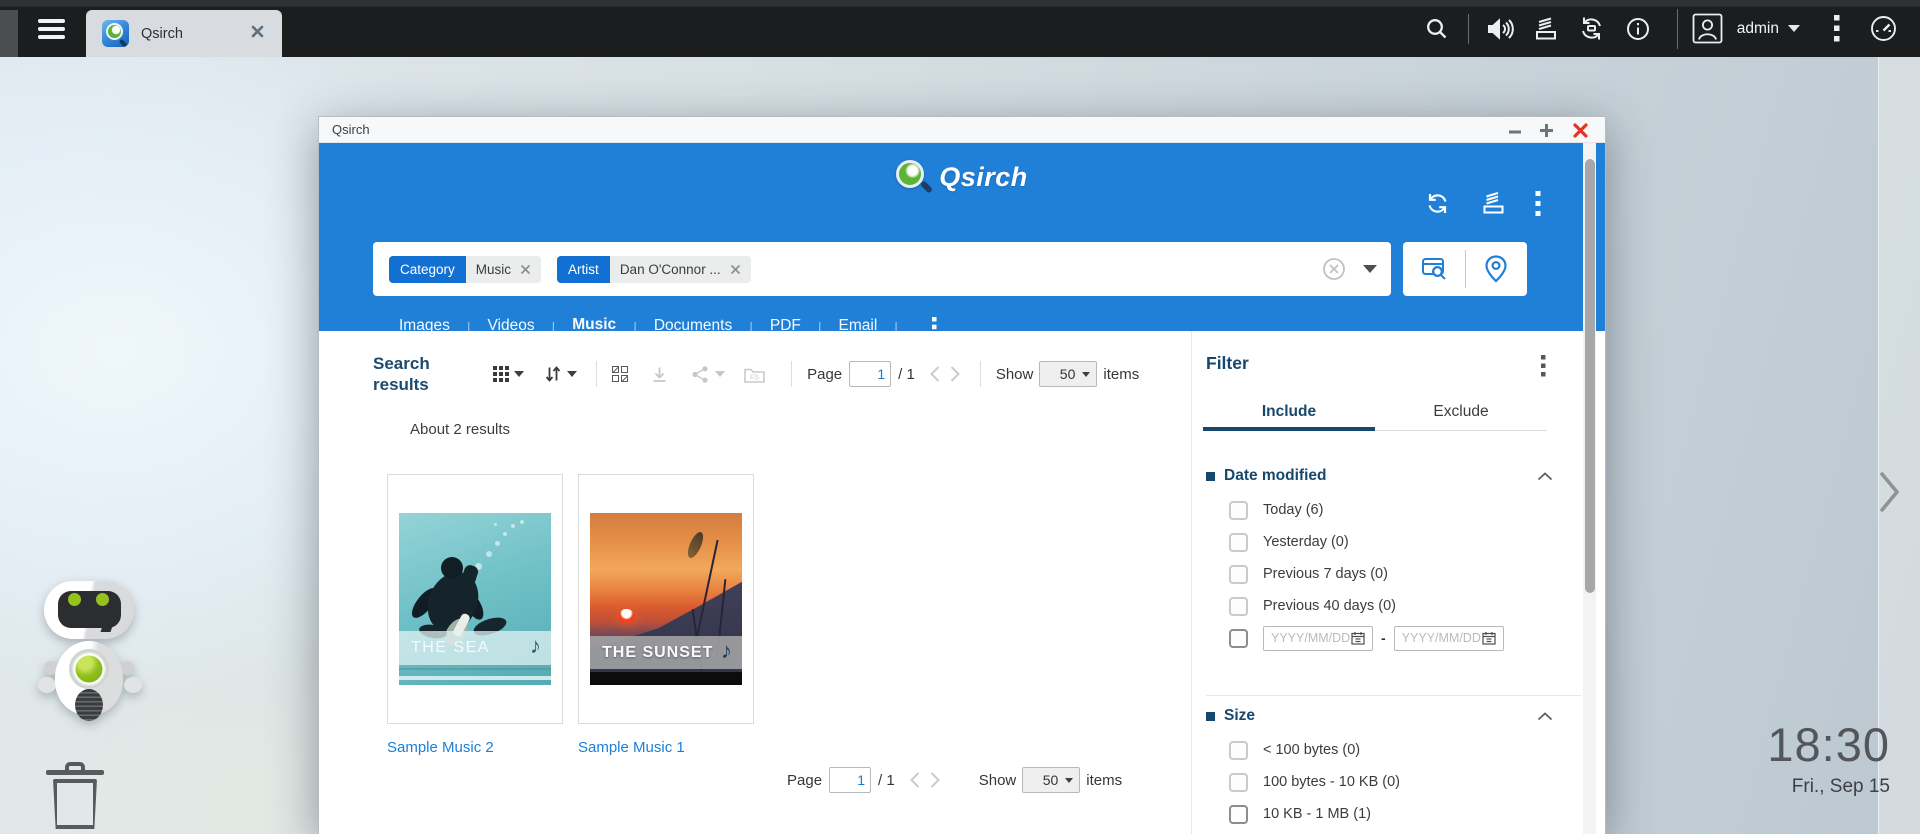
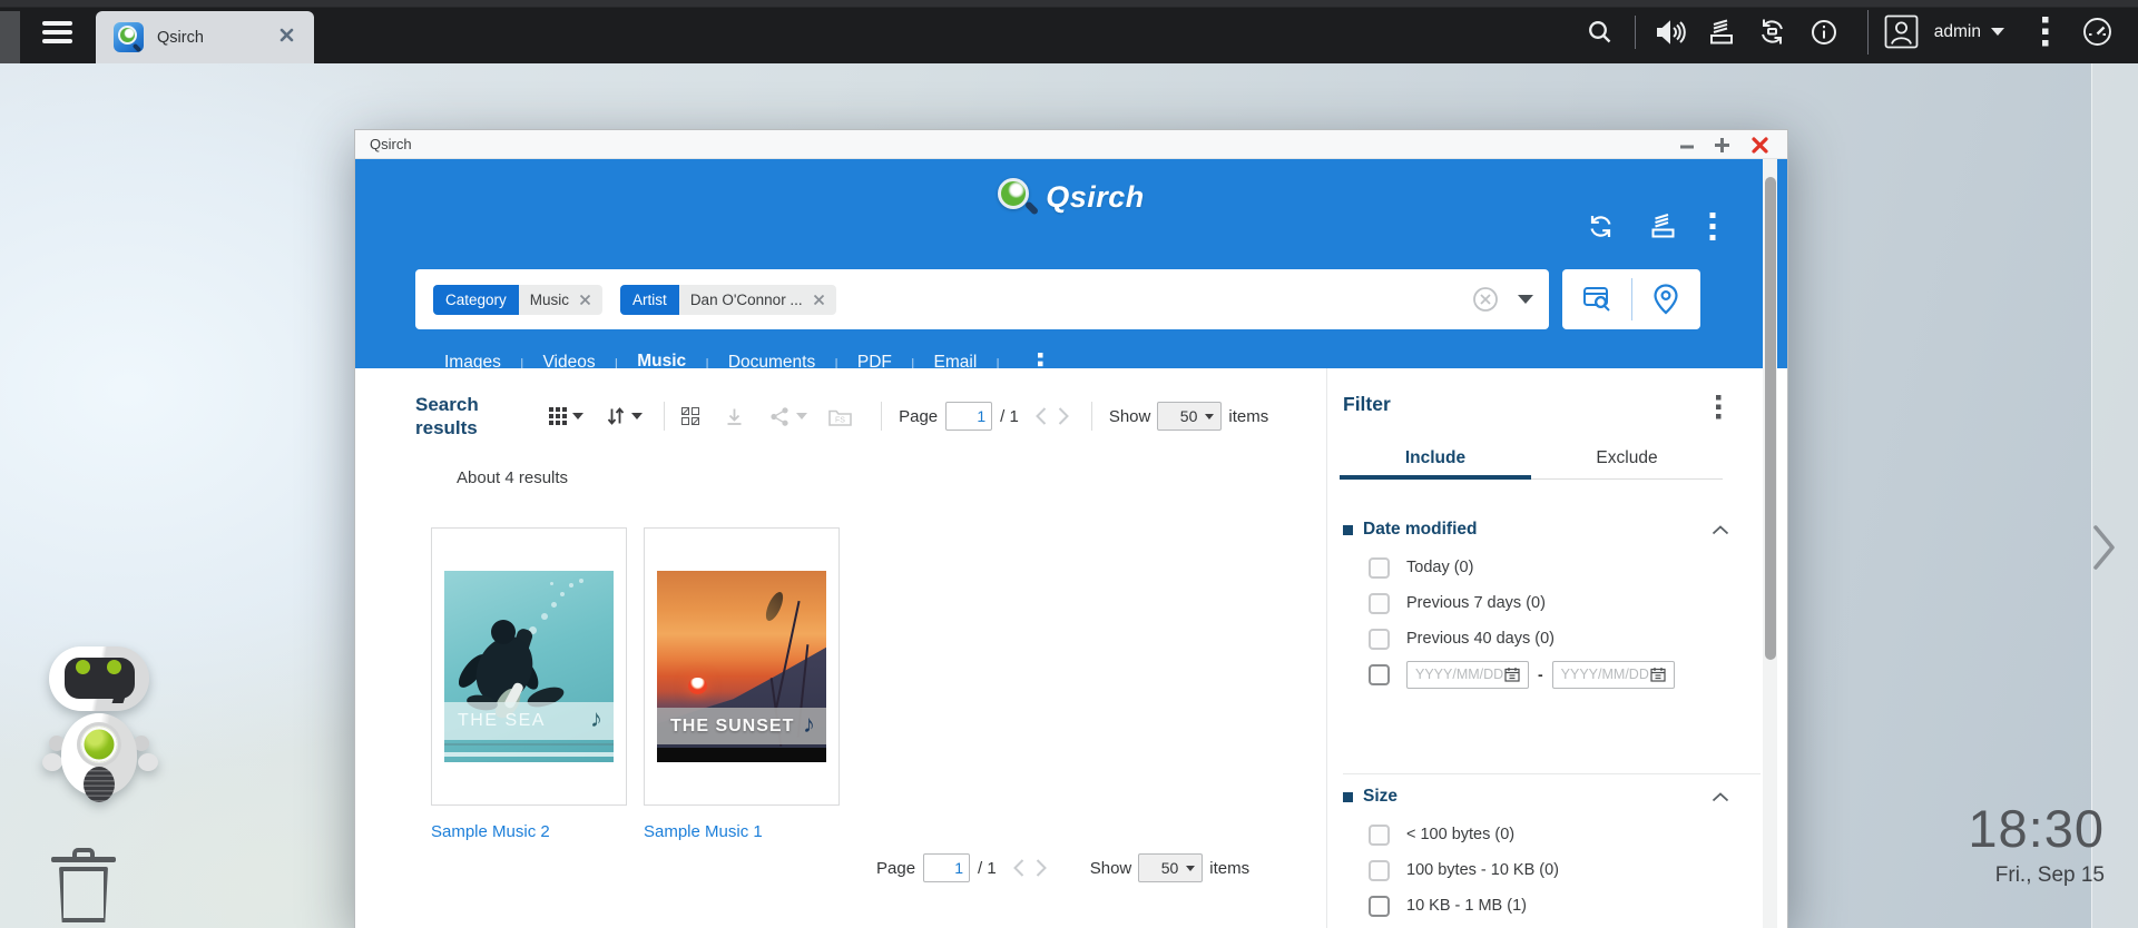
  18:30
  Fri., Sep 15
  Qsirch
  Qsirch
  Category
  Music
  Artist
  Dan O'Connor ...
  Images
  |
  Videos
  |
  Music
  |
  Documents
  |
  PDF
  |
  Email
  |
  Search results
  Page
  1
  / 1
  Show
  50
  items
- About 2 results
+ About 4 results
  THE SEA
  ♪
  Sample Music 2
  THE SUNSET
  ♪
  Sample Music 1
  Page
  1
  / 1
  Show
  50
  items
  Filter
  Include
  Exclude
  Date modified
- Today (6)
+ Today (0)
- Yesterday (0)
  Previous 7 days (0)
  Previous 40 days (0)
  YYYY/MM/DD
  -
  YYYY/MM/DD
  Size
  < 100 bytes (0)
  100 bytes - 10 KB (0)
  10 KB - 1 MB (1)
  Qsirch
  admin
